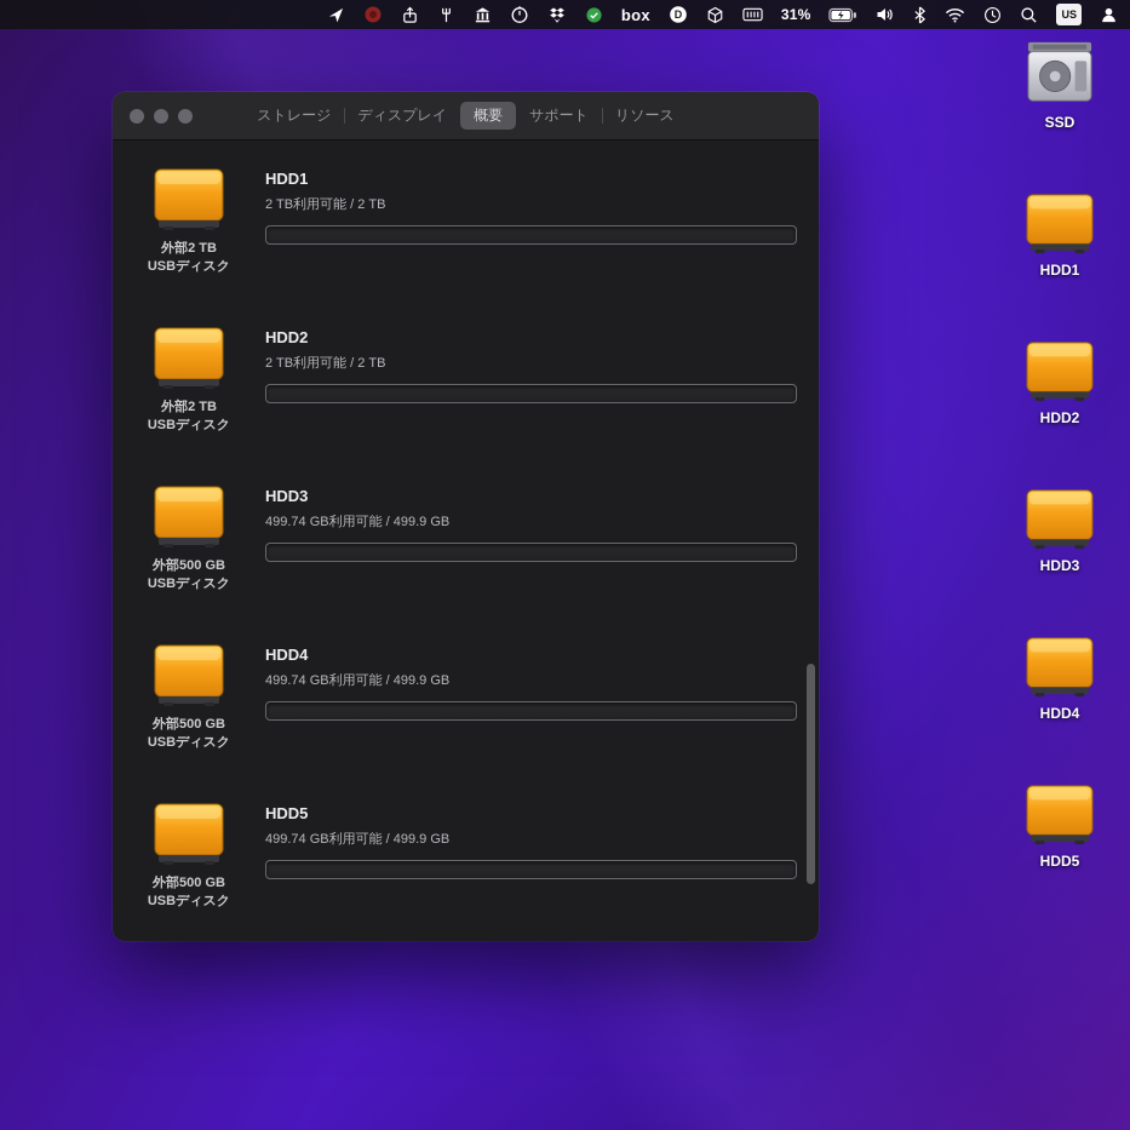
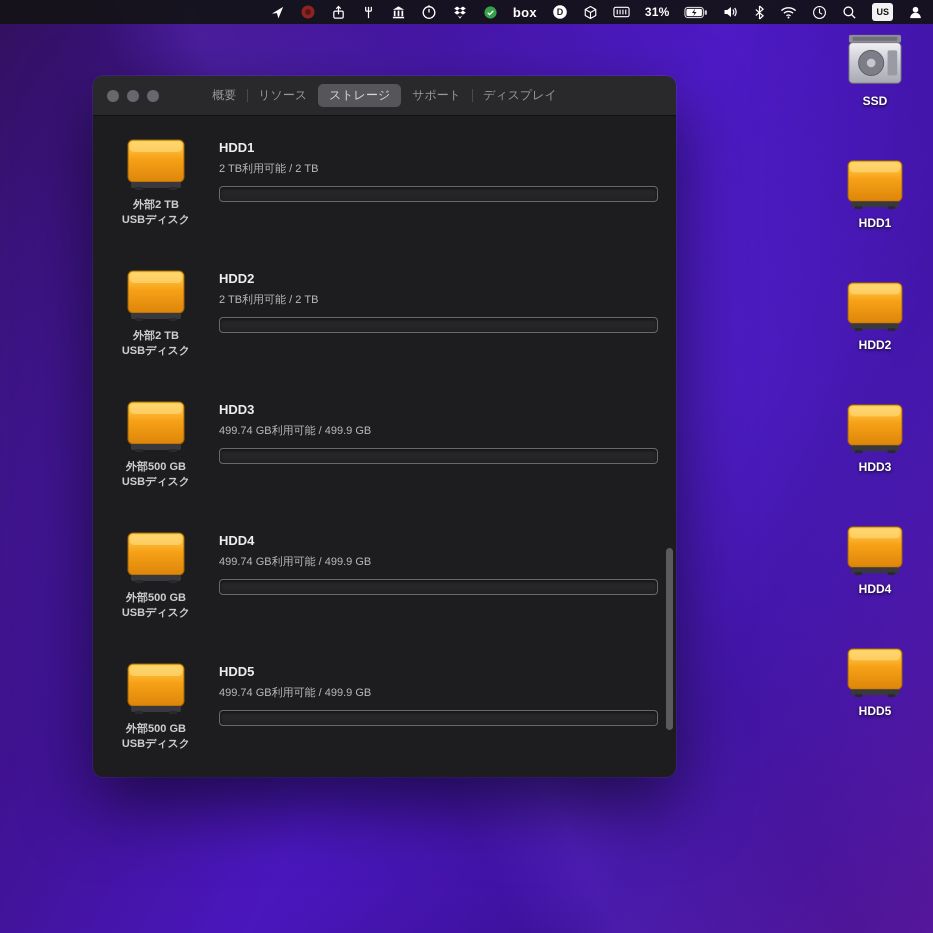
  box
  D
  31%
  US
  SSD
  HDD1
  HDD2
  HDD3
  HDD4
  HDD5
- ストレージ
+ 概要
- ディスプレイ
+ リソース
- 概要
+ ストレージ
  サポート
- リソース
+ ディスプレイ
  外部2 TB
  USBディスク
  HDD1
  2 TB利用可能 / 2 TB
  外部2 TB
  USBディスク
  HDD2
  2 TB利用可能 / 2 TB
  外部500 GB
  USBディスク
  HDD3
  499.74 GB利用可能 / 499.9 GB
  外部500 GB
  USBディスク
  HDD4
  499.74 GB利用可能 / 499.9 GB
  外部500 GB
  USBディスク
  HDD5
  499.74 GB利用可能 / 499.9 GB
